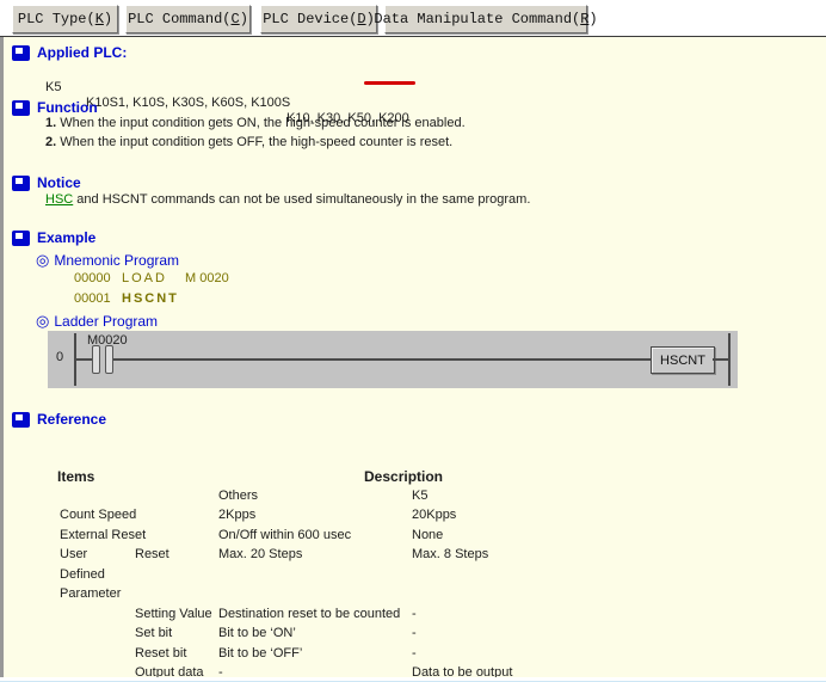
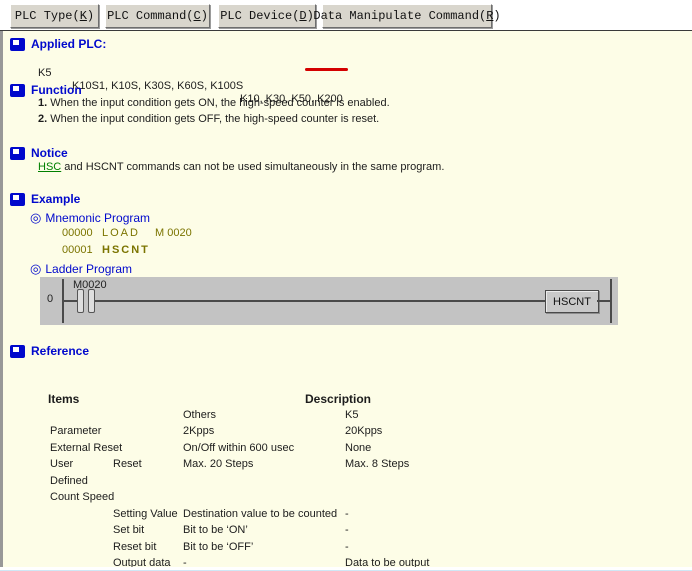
  PLC Type(
  K
  )
  PLC Command(
  C
  )
  PLC Device(
  D
  )
  Data Manipulate Command(
  R
  )
  Applied PLC:
  K5
  K10S1, K10S, K30S, K60S, K100S
  K10, K30, K50, K200
  Function
  1. When the input condition gets ON, the high-speed counter is enabled.
  2. When the input condition gets OFF, the high-speed counter is reset.
  Notice
  HSC and HSCNT commands can not be used simultaneously in the same program.
  Example
  Mnemonic Program
  00000
  LOAD
  M 0020
  00001
  HSCNT
  Ladder Program
  0
  M0020
  HSCNT
  Reference
  Items
  Description
  Others
  K5
- Count Speed
+ Parameter
  2Kpps
  20Kpps
  External Reset
  On/Off within 600 usec
  None
  User
  Reset
  Max. 20 Steps
  Max. 8 Steps
  Defined
- Parameter
+ Count Speed
  Setting Value
- Destination reset to be counted
+ Destination value to be counted
  -
  Set bit
  Bit to be ‘ON’
  -
  Reset bit
  Bit to be ‘OFF’
  -
  Output data
  -
  Data to be output
